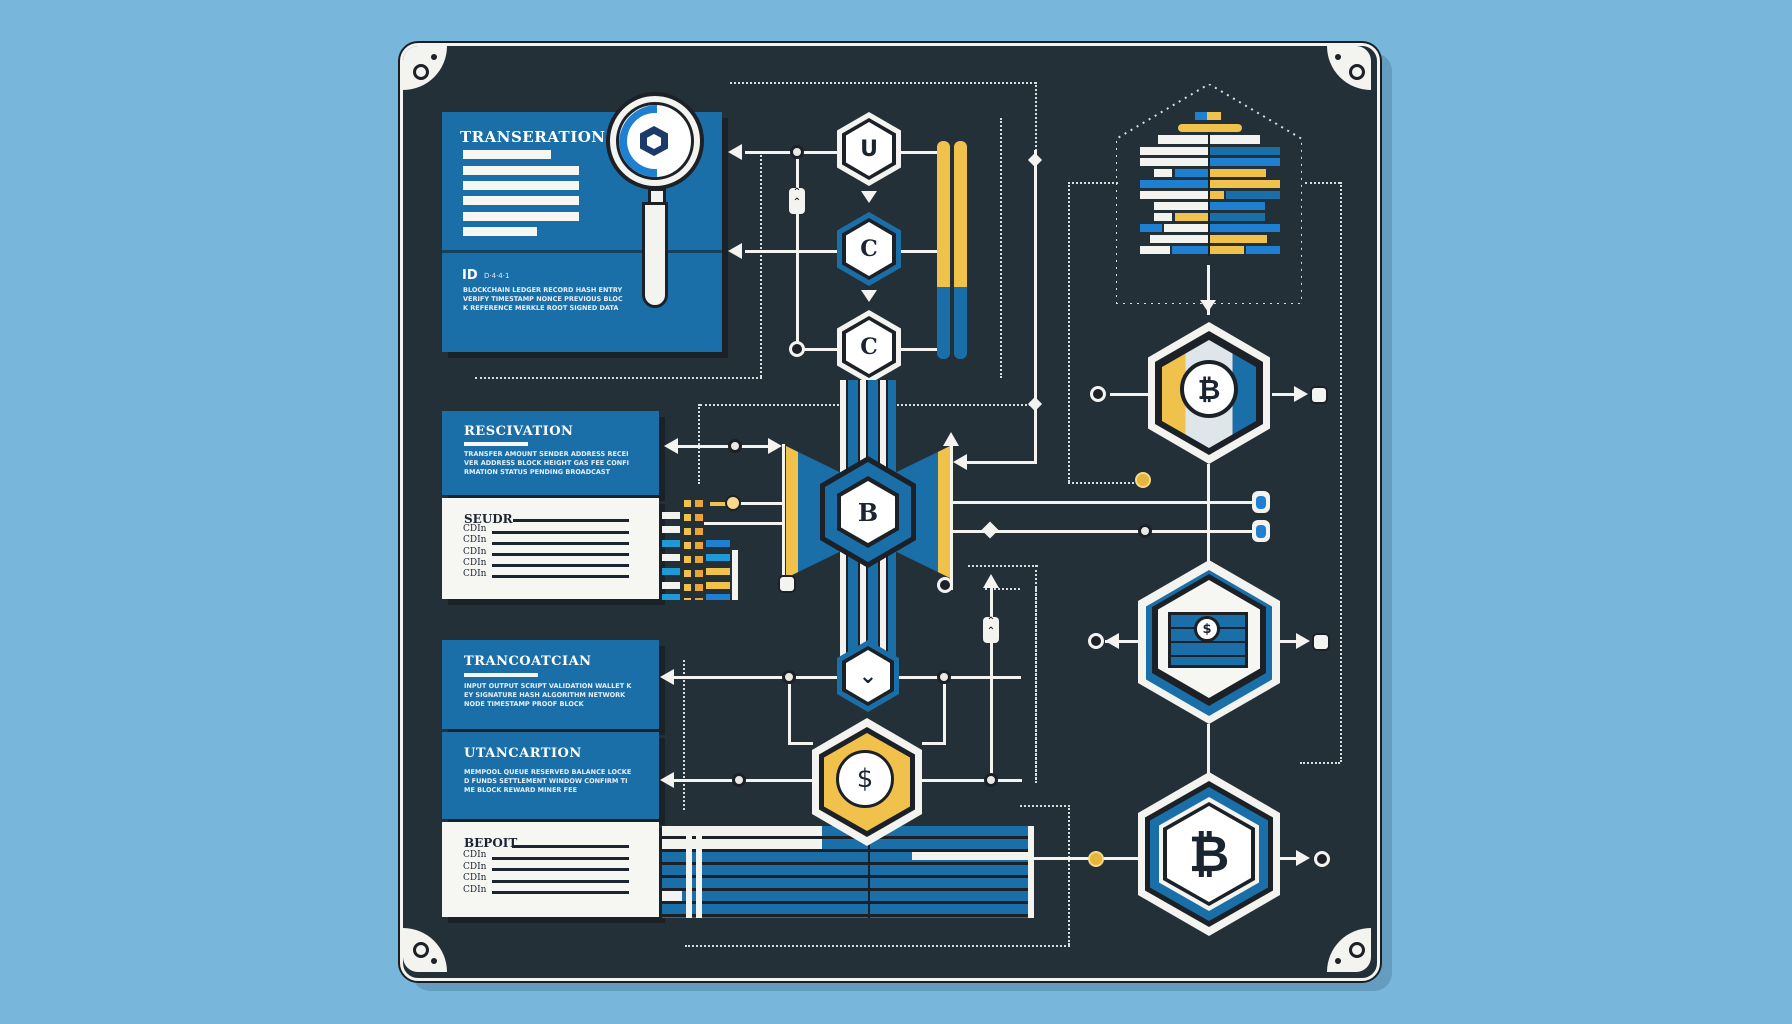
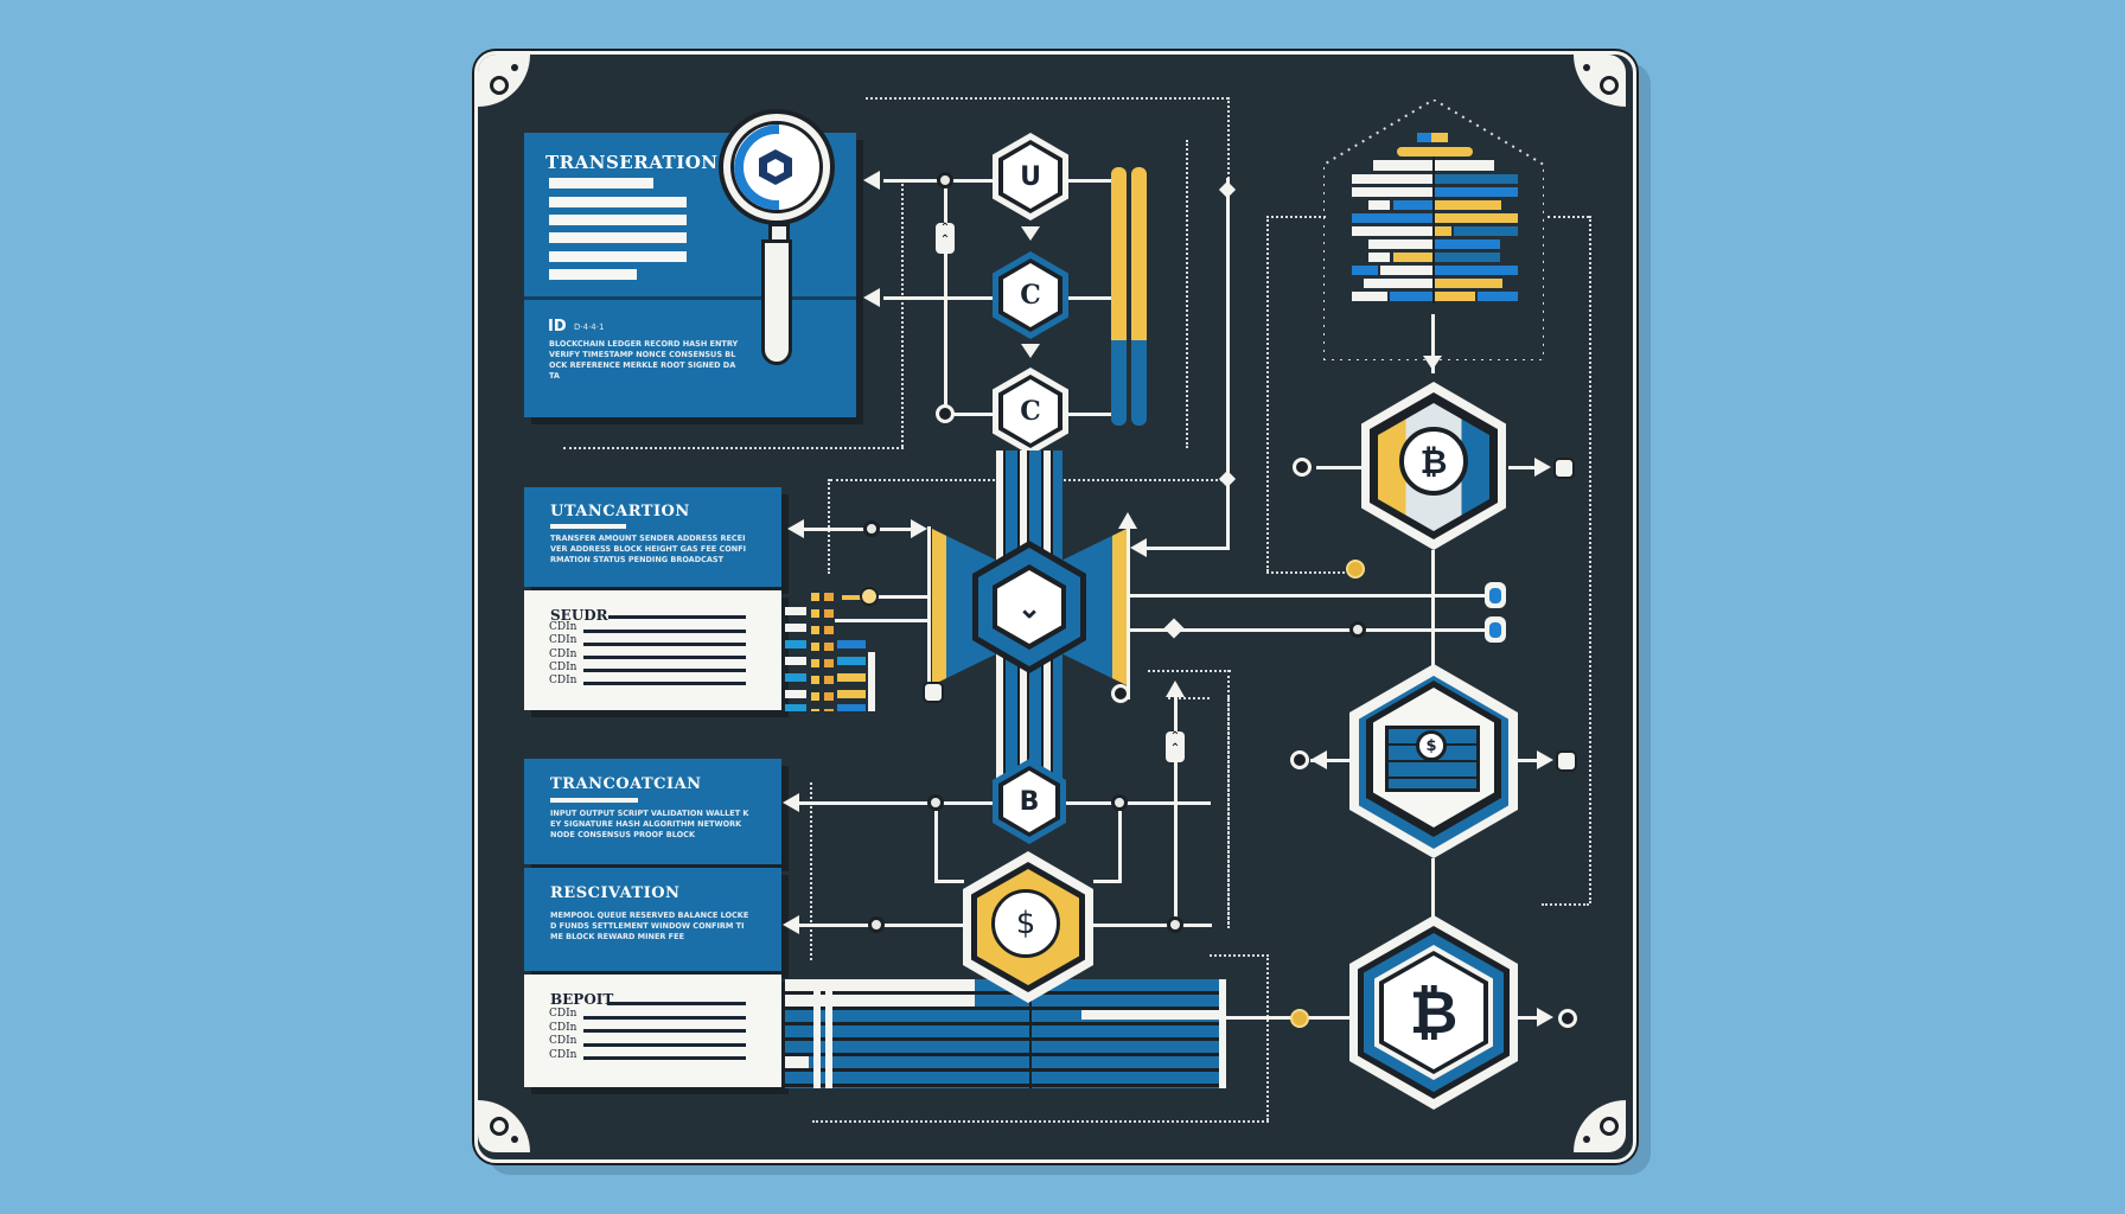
  TRANSERATION
  ID
  D·4·4·1
- BLOCKCHAIN LEDGER RECORD HASH ENTRY VERIFY TIMESTAMP NONCE PREVIOUS BLOCK REFERENCE MERKLE ROOT SIGNED DATA
+ BLOCKCHAIN LEDGER RECORD HASH ENTRY VERIFY TIMESTAMP NONCE CONSENSUS BLOCK REFERENCE MERKLE ROOT SIGNED DATA
- RESCIVATION
+ UTANCARTION
  TRANSFER AMOUNT SENDER ADDRESS RECEIVER ADDRESS BLOCK HEIGHT GAS FEE CONFIRMATION STATUS PENDING BROADCAST
  SEUDR
  CDIn
  CDIn
  CDIn
  CDIn
  CDIn
  TRANCOATCIAN
- INPUT OUTPUT SCRIPT VALIDATION WALLET KEY SIGNATURE HASH ALGORITHM NETWORK NODE TIMESTAMP PROOF BLOCK
+ INPUT OUTPUT SCRIPT VALIDATION WALLET KEY SIGNATURE HASH ALGORITHM NETWORK NODE CONSENSUS PROOF BLOCK
- UTANCARTION
+ RESCIVATION
  MEMPOOL QUEUE RESERVED BALANCE LOCKED FUNDS SETTLEMENT WINDOW CONFIRM TIME BLOCK REWARD MINER FEE
  BEPOIT
  CDIn
  CDIn
  CDIn
  CDIn
  ⌃
  ⌃
  U
  C
  C
- B
+ ⌄
  ⌃
  ⌃
- ⌄
+ B
  $
  ₿
  $
  ₿
